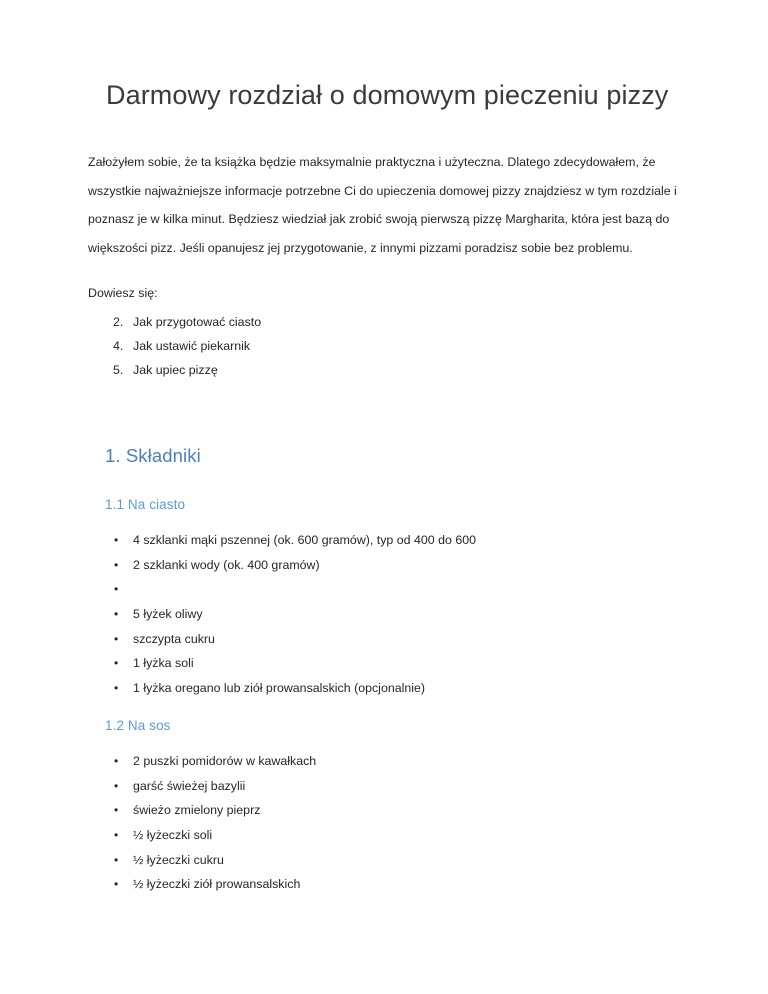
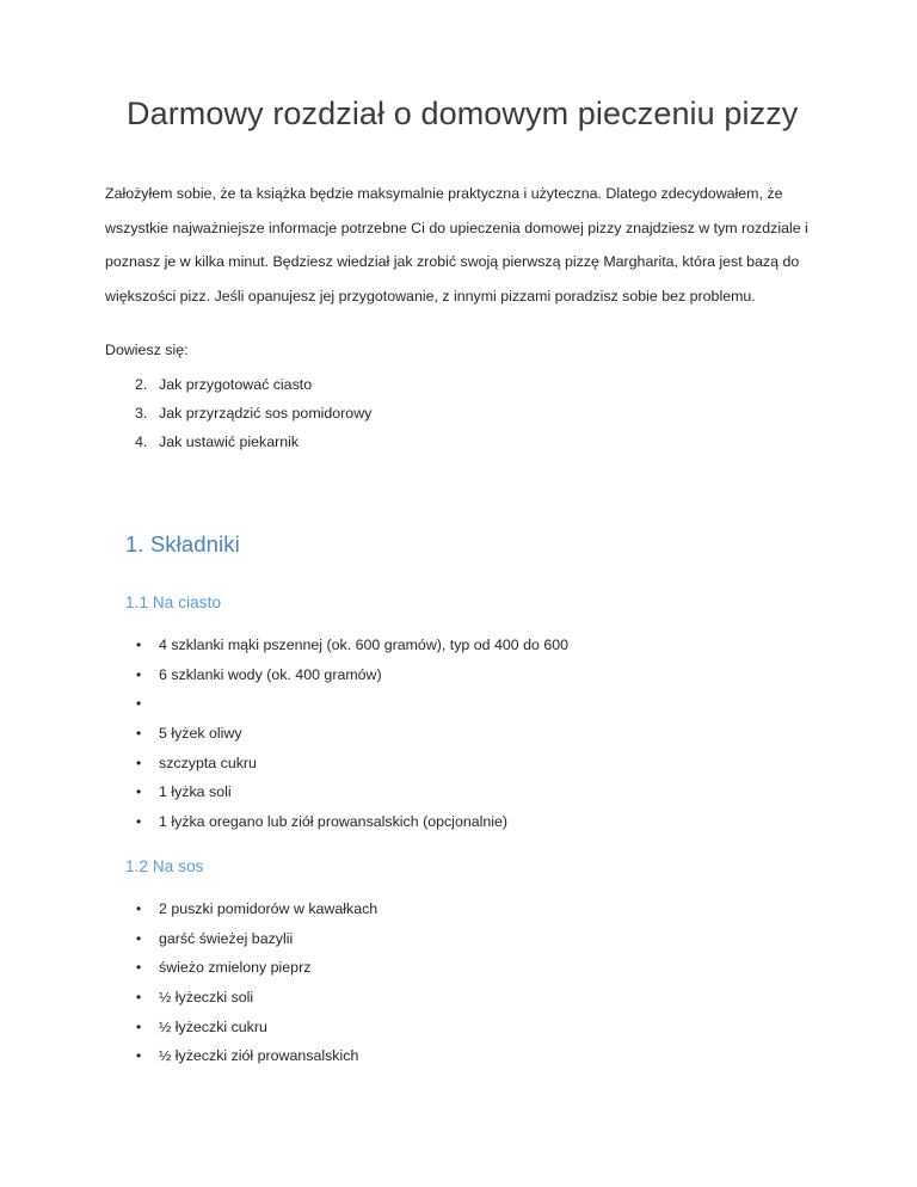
  Darmowy rozdział o domowym pieczeniu pizzy
  Założyłem sobie, że ta książka będzie maksymalnie praktyczna i użyteczna. Dlatego zdecydowałem, że wszystkie najważniejsze informacje potrzebne Ci do upieczenia domowej pizzy znajdziesz w tym rozdziale i poznasz je w kilka minut. Będziesz wiedział jak zrobić swoją pierwszą pizzę Margharita, która jest bazą do większości pizz. Jeśli opanujesz jej przygotowanie, z innymi pizzami poradzisz sobie bez problemu.
  Dowiesz się:
  2.
  Jak przygotować ciasto
+ 3.
+ Jak przyrządzić sos pomidorowy
  4.
  Jak ustawić piekarnik
- 5.
- Jak upiec pizzę
  1. Składniki
  1.1 Na ciasto
  •
  4 szklanki mąki pszennej (ok. 600 gramów), typ od 400 do 600
  •
- 2 szklanki wody (ok. 400 gramów)
+ 6 szklanki wody (ok. 400 gramów)
  •
  •
  5 łyżek oliwy
  •
  szczypta cukru
  •
  1 łyżka soli
  •
  1 łyżka oregano lub ziół prowansalskich (opcjonalnie)
  1.2 Na sos
  •
  2 puszki pomidorów w kawałkach
  •
  garść świeżej bazylii
  •
  świeżo zmielony pieprz
  •
  ½ łyżeczki soli
  •
  ½ łyżeczki cukru
  •
  ½ łyżeczki ziół prowansalskich
